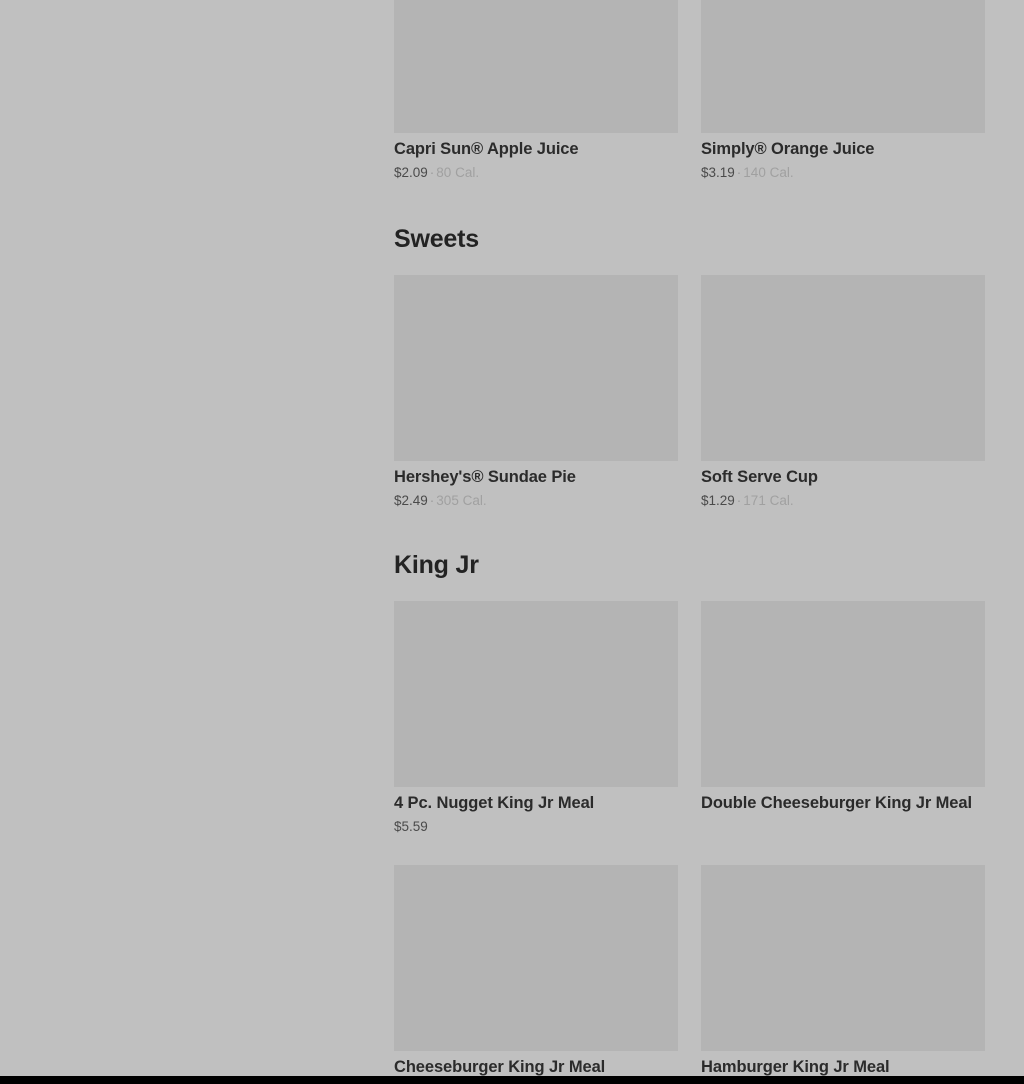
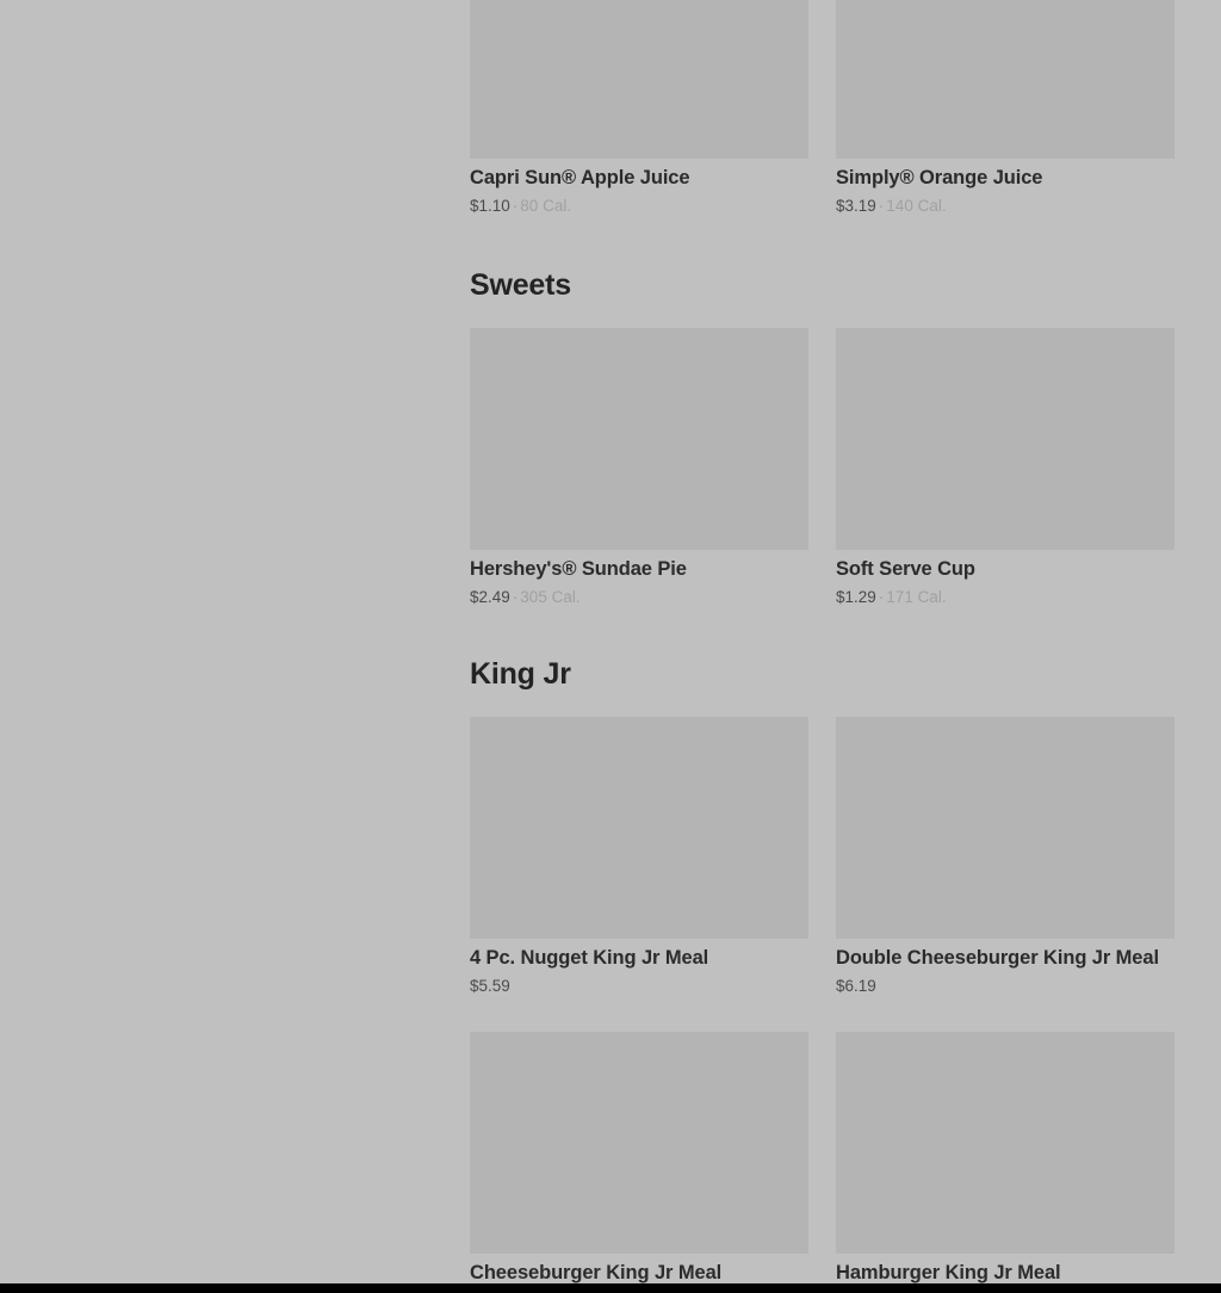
  Capri Sun® Apple Juice
- $2.09 · 80 Cal.
+ $1.10 · 80 Cal.
  Simply® Orange Juice
  $3.19 · 140 Cal.
  Sweets
  Hershey's® Sundae Pie
  $2.49 · 305 Cal.
  Soft Serve Cup
  $1.29 · 171 Cal.
  King Jr
  4 Pc. Nugget King Jr Meal
  $5.59
  Double Cheeseburger King Jr Meal
+ $6.19
  Cheeseburger King Jr Meal
  Hamburger King Jr Meal
